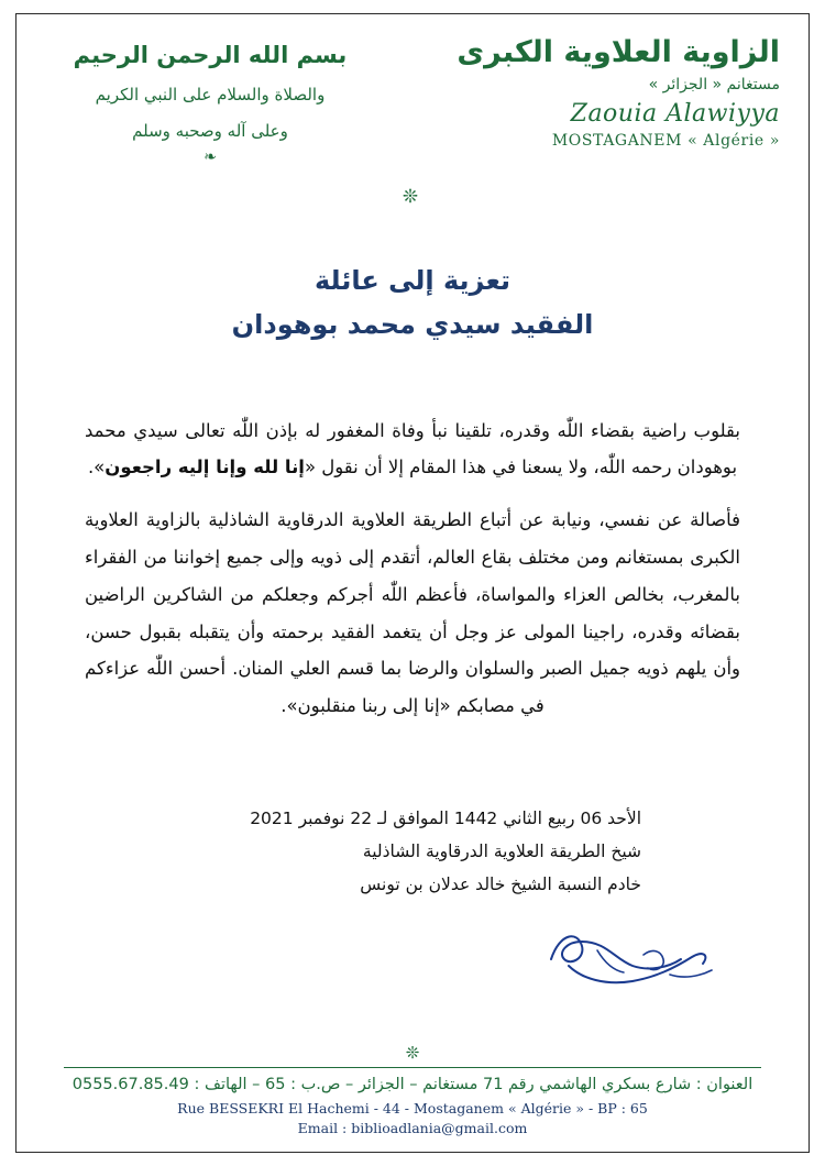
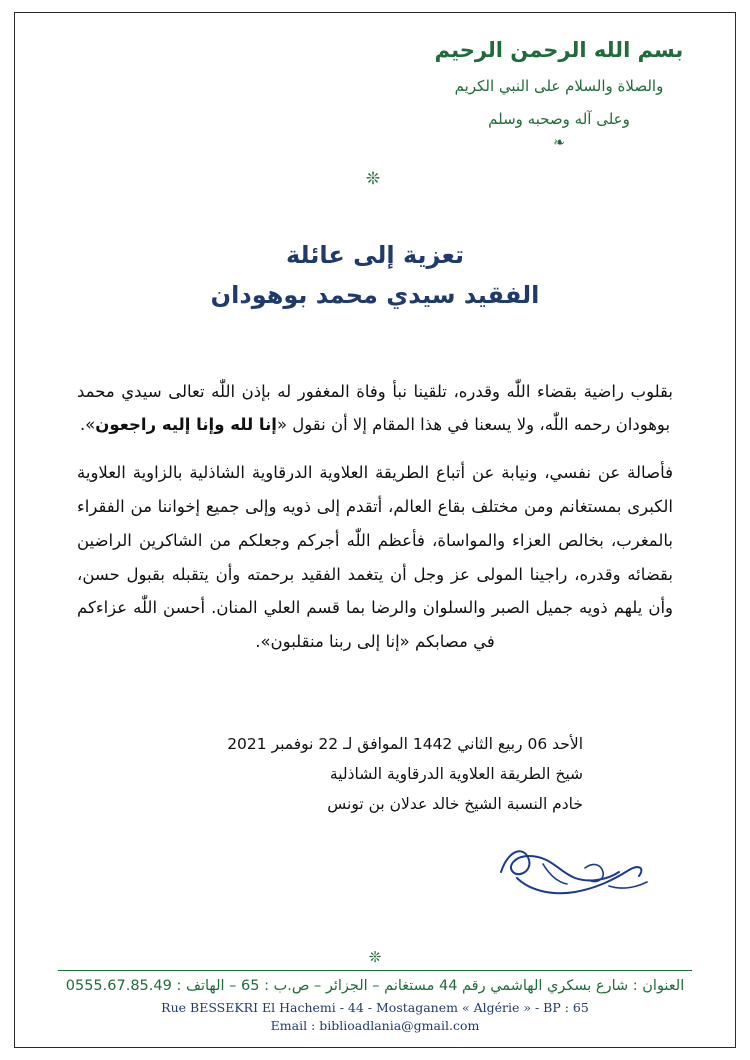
- الزاوية العلاوية الكبرى
- مستغانم « الجزائر »
- Zaouia Alawiyya
- MOSTAGANEM « Algérie »
  بسم الله الرحمن الرحيم
  والصلاة والسلام على النبي الكريم
  وعلى آله وصحبه وسلم
  ❧
  ❊
  تعزية إلى عائلة
  الفقيد سيدي محمد بوهودان
  بقلوب راضية بقضاء اللّٰه وقدره، تلقينا نبأ وفاة المغفور له بإذن اللّٰه تعالى سيدي محمد بوهودان رحمه اللّٰه، ولا يسعنا في هذا المقام إلا أن نقول «إنا لله وإنا إليه راجعون».
  فأصالة عن نفسي، ونيابة عن أتباع الطريقة العلاوية الدرقاوية الشاذلية بالزاوية العلاوية الكبرى بمستغانم ومن مختلف بقاع العالم، أتقدم إلى ذويه وإلى جميع إخواننا من الفقراء بالمغرب، بخالص العزاء والمواساة، فأعظم اللّٰه أجركم وجعلكم من الشاكرين الراضين بقضائه وقدره، راجينا المولى عز وجل أن يتغمد الفقيد برحمته وأن يتقبله بقبول حسن، وأن يلهم ذويه جميل الصبر والسلوان والرضا بما قسم العلي المنان. أحسن اللّٰه عزاءكم في مصابكم «إنا إلى ربنا منقلبون».
  الأحد 06 ربيع الثاني 1442 الموافق لـ 22 نوفمبر 2021
  شيخ الطريقة العلاوية الدرقاوية الشاذلية
  خادم النسبة الشيخ خالد عدلان بن تونس
  ❊
- العنوان : شارع بسكري الهاشمي رقم 71 مستغانم – الجزائر – ص.ب : 65 – الهاتف : 0555.67.85.49
+ العنوان : شارع بسكري الهاشمي رقم 44 مستغانم – الجزائر – ص.ب : 65 – الهاتف : 0555.67.85.49
  Rue BESSEKRI El Hachemi - 44 - Mostaganem « Algérie » - BP : 65
  Email : biblioadlania@gmail.com
